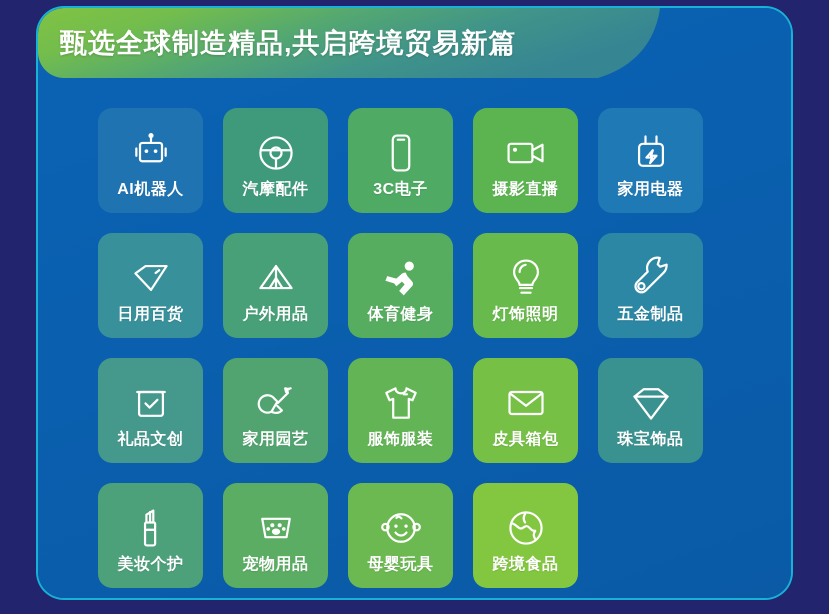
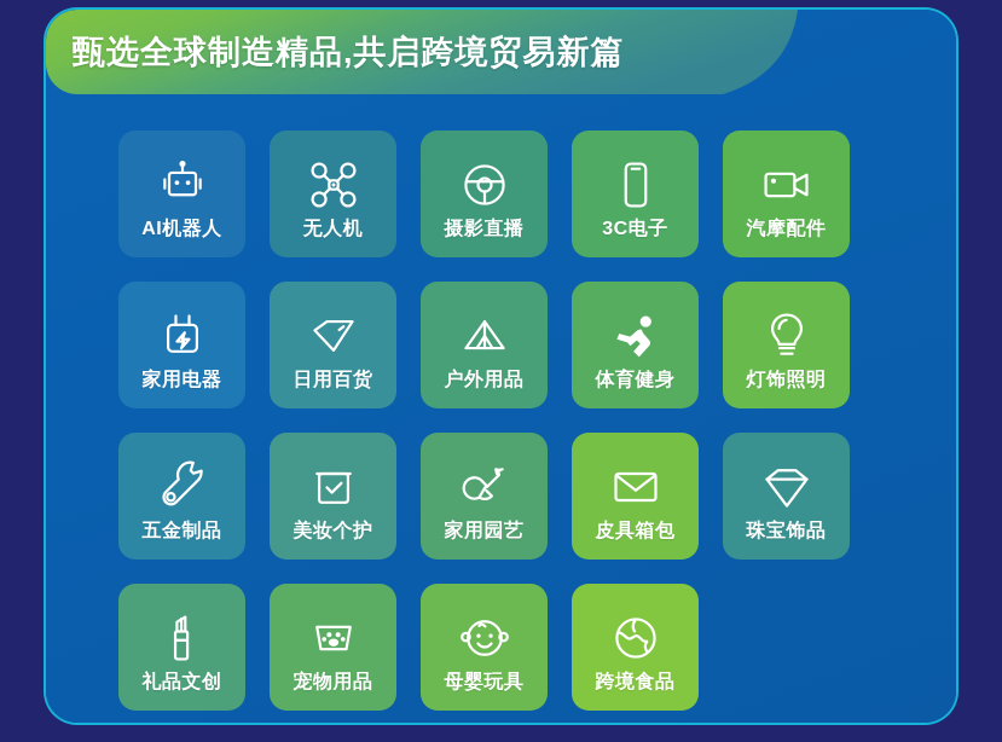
  甄选全球制造精品,共启跨境贸易新篇
  AI机器人
+ 无人机
- 汽摩配件
+ 摄影直播
  3C电子
- 摄影直播
+ 汽摩配件
  家用电器
  日用百货
  户外用品
  体育健身
  灯饰照明
  五金制品
- 礼品文创
+ 美妆个护
  家用园艺
- 服饰服装
  皮具箱包
  珠宝饰品
- 美妆个护
+ 礼品文创
  宠物用品
  母婴玩具
  跨境食品
